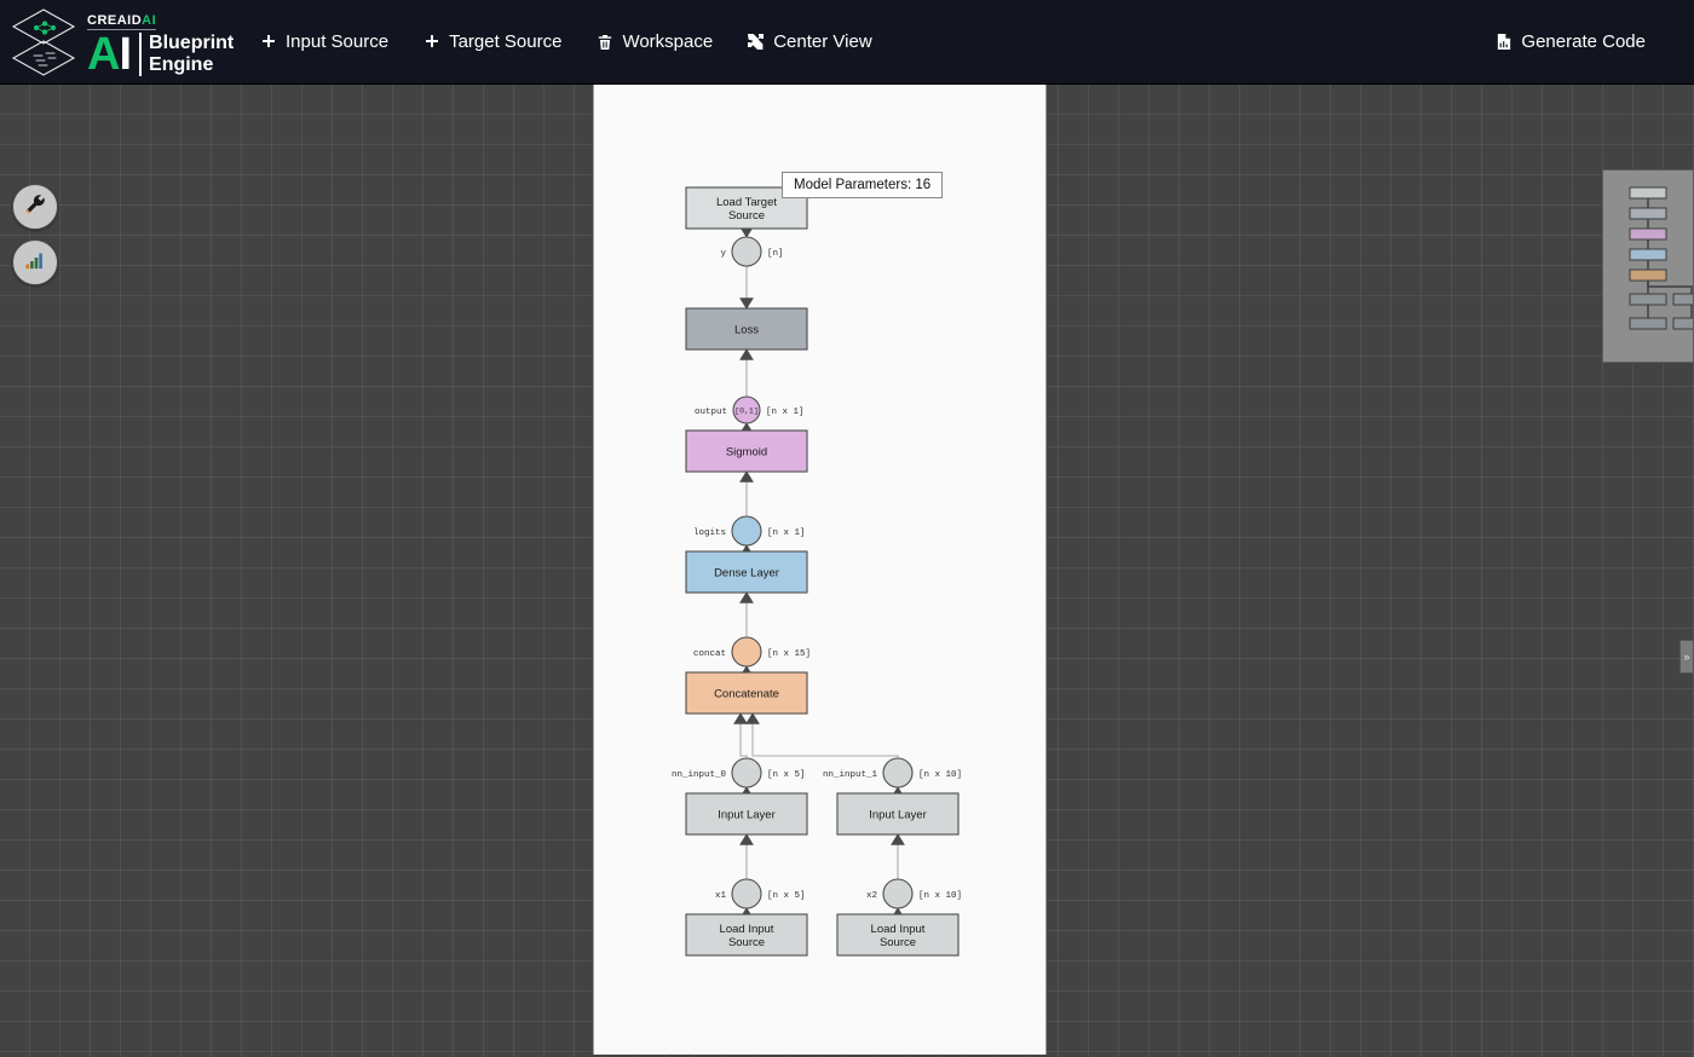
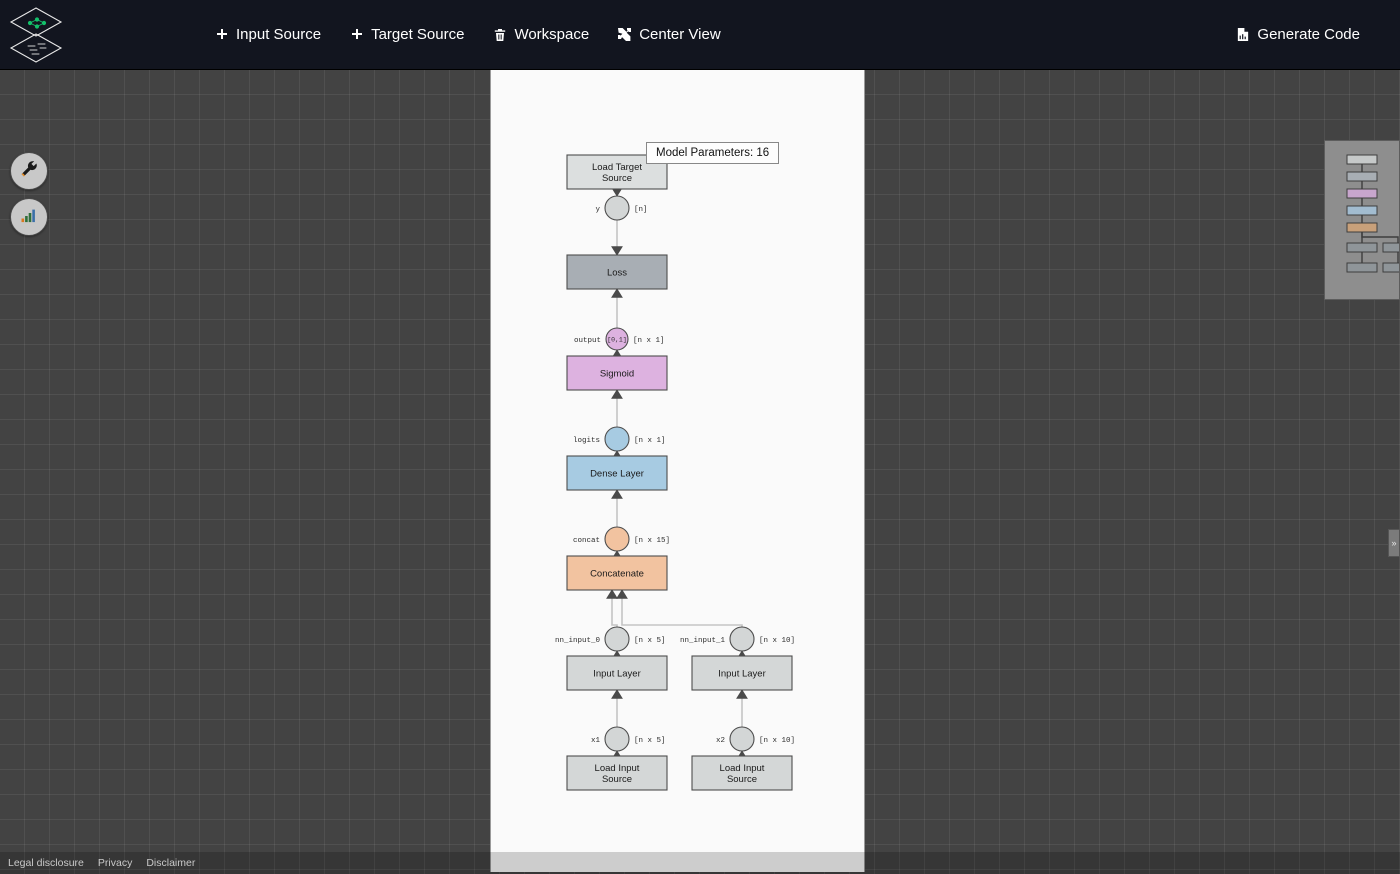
- CREAIDAI
- AI
- Blueprint
- Engine
  Input Source
  Target Source
  Workspace
  Center View
  Generate Code
  Load Target
  Source
  Loss
  Sigmoid
  Dense Layer
  Concatenate
  Input Layer
  Input Layer
  Load Input
  Source
  Load Input
  Source
  y
  [n]
  output
  [n x 1]
  logits
  [n x 1]
  concat
  [n x 15]
  nn_input_0
  [n x 5]
  nn_input_1
  [n x 10]
  x1
  [n x 5]
  x2
  [n x 10]
  Model Parameters: 16
  »
+ Legal disclosure
+ Privacy
+ Disclaimer
